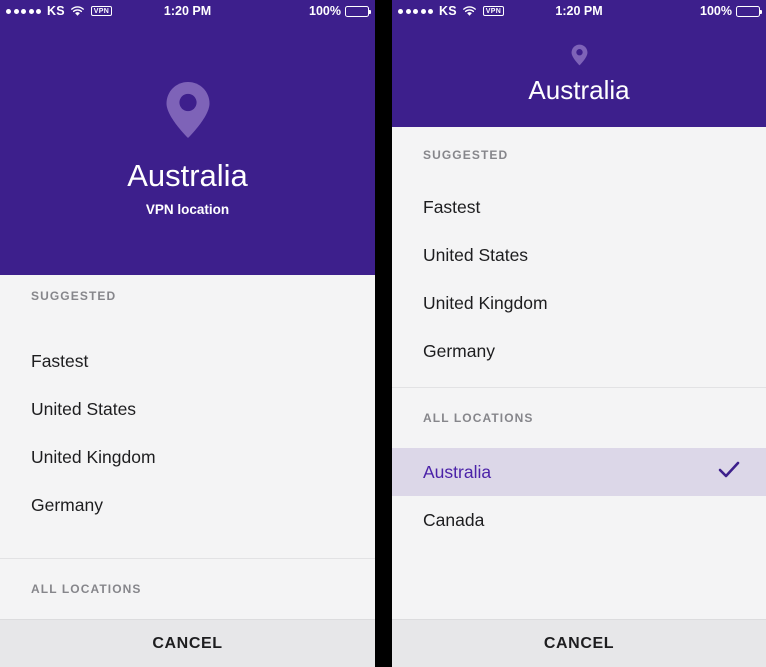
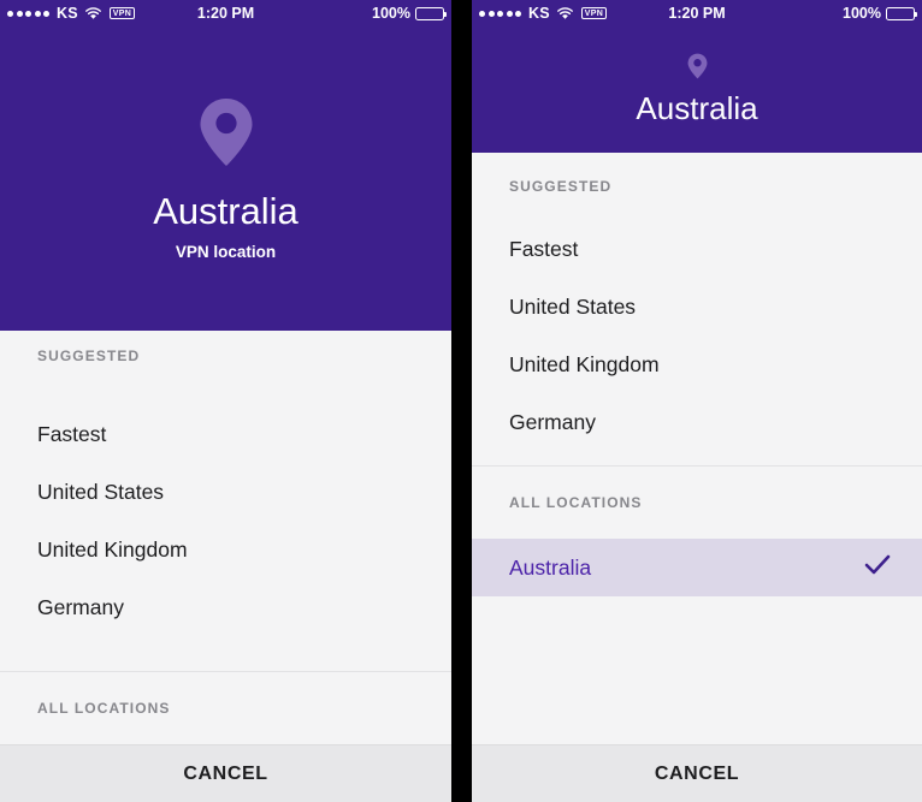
  KS
  1:20 PM
  100%
  Australia
  VPN location
  SUGGESTED
  Fastest
  United States
  United Kingdom
  Germany
  ALL LOCATIONS
  CANCEL
  KS
  1:20 PM
  100%
  Australia
  SUGGESTED
  Fastest
  United States
  United Kingdom
  Germany
  ALL LOCATIONS
  Australia
- Canada
  CANCEL
